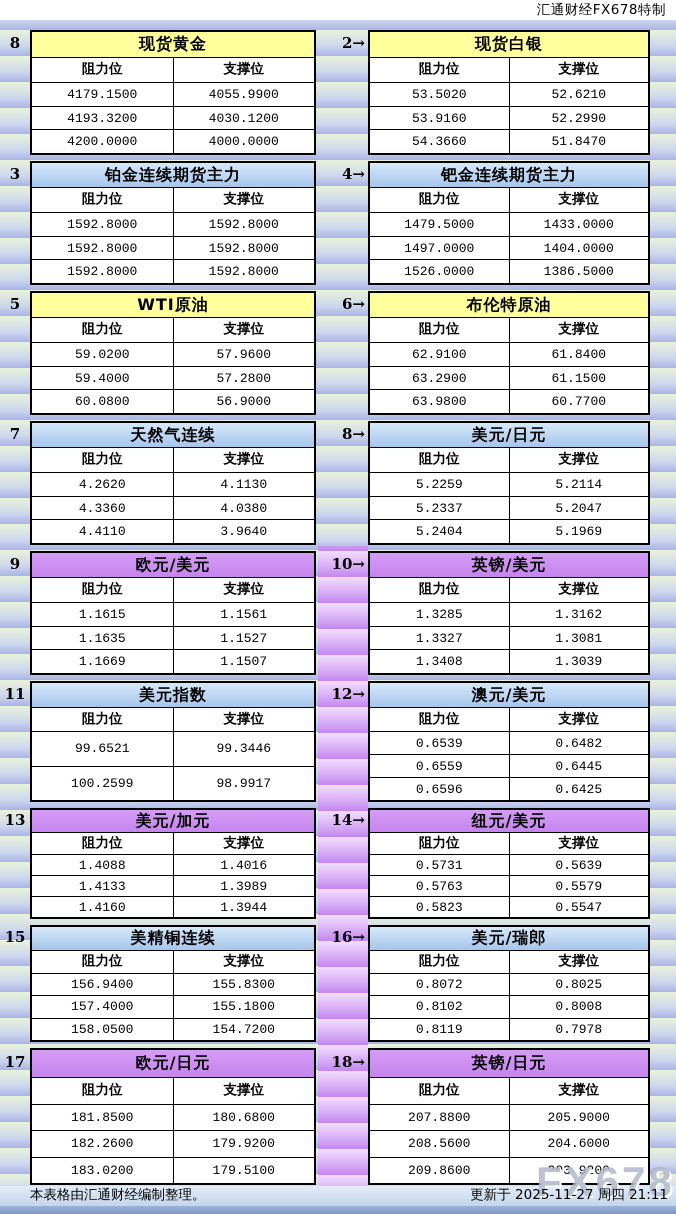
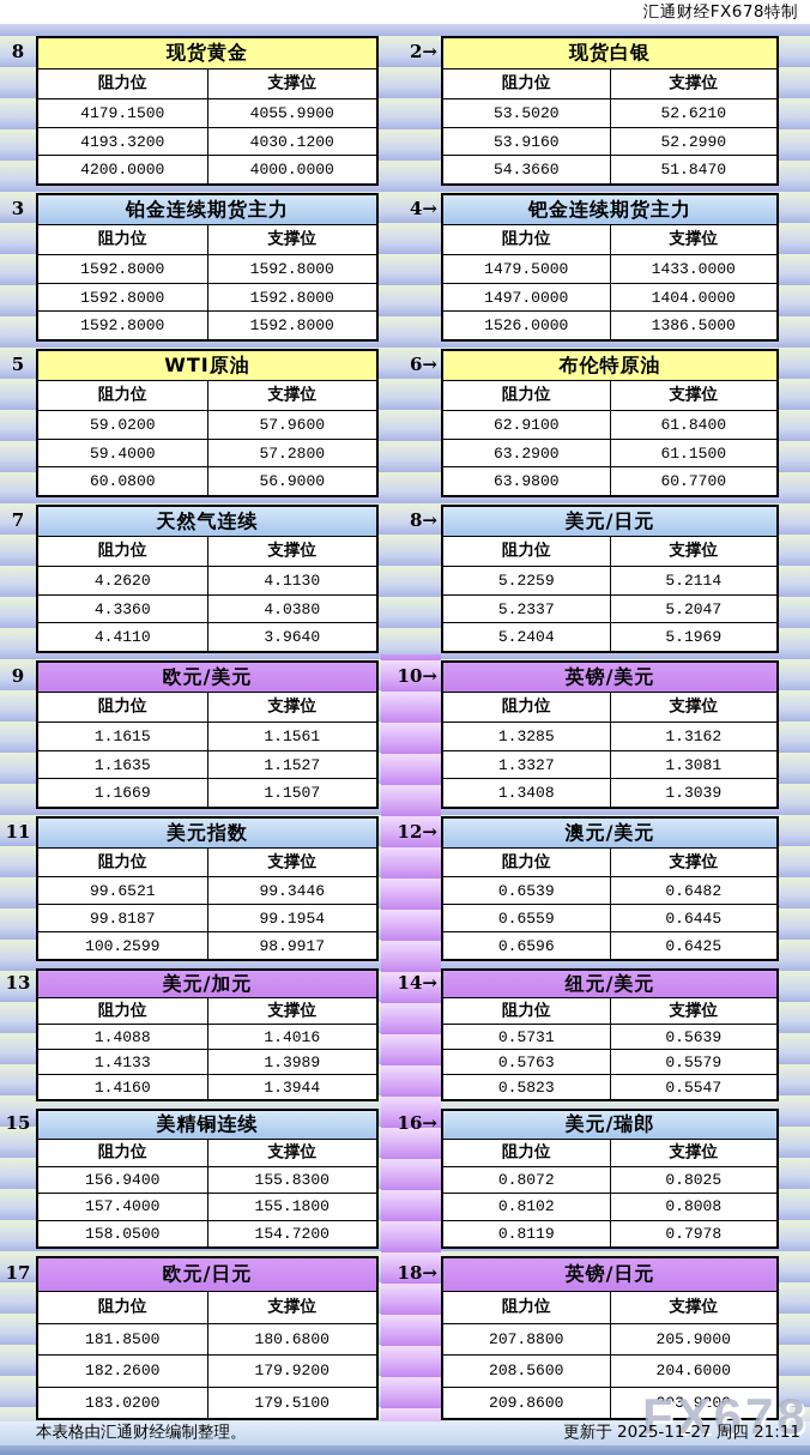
  汇通财经FX678特制
  现货黄金
  阻力位
  支撑位
  4179.1500
  4055.9900
  4193.3200
  4030.1200
  4200.0000
  4000.0000
  现货白银
  阻力位
  支撑位
  53.5020
  52.6210
  53.9160
  52.2990
  54.3660
  51.8470
  铂金连续期货主力
  阻力位
  支撑位
  1592.8000
  1592.8000
  1592.8000
  1592.8000
  1592.8000
  1592.8000
  钯金连续期货主力
  阻力位
  支撑位
  1479.5000
  1433.0000
  1497.0000
  1404.0000
  1526.0000
  1386.5000
  WTI原油
  阻力位
  支撑位
  59.0200
  57.9600
  59.4000
  57.2800
  60.0800
  56.9000
  布伦特原油
  阻力位
  支撑位
  62.9100
  61.8400
  63.2900
  61.1500
  63.9800
  60.7700
  天然气连续
  阻力位
  支撑位
  4.2620
  4.1130
  4.3360
  4.0380
  4.4110
  3.9640
  美元/日元
  阻力位
  支撑位
  5.2259
  5.2114
  5.2337
  5.2047
  5.2404
  5.1969
  欧元/美元
  阻力位
  支撑位
  1.1615
  1.1561
  1.1635
  1.1527
  1.1669
  1.1507
  英镑/美元
  阻力位
  支撑位
  1.3285
  1.3162
  1.3327
  1.3081
  1.3408
  1.3039
  美元指数
  阻力位
  支撑位
  99.6521
  99.3446
+ 99.8187
+ 99.1954
  100.2599
  98.9917
  澳元/美元
  阻力位
  支撑位
  0.6539
  0.6482
  0.6559
  0.6445
  0.6596
  0.6425
  美元/加元
  阻力位
  支撑位
  1.4088
  1.4016
  1.4133
  1.3989
  1.4160
  1.3944
  纽元/美元
  阻力位
  支撑位
  0.5731
  0.5639
  0.5763
  0.5579
  0.5823
  0.5547
  美精铜连续
  阻力位
  支撑位
  156.9400
  155.8300
  157.4000
  155.1800
  158.0500
  154.7200
  美元/瑞郎
  阻力位
  支撑位
  0.8072
  0.8025
  0.8102
  0.8008
  0.8119
  0.7978
  欧元/日元
  阻力位
  支撑位
  181.8500
  180.6800
  182.2600
  179.9200
  183.0200
  179.5100
  英镑/日元
  阻力位
  支撑位
  207.8800
  205.9000
  208.5600
  204.6000
  209.8600
  203.9200
  FX678
  本表格由汇通财经编制整理。
  更新于 2025-11-27 周四 21:11
  8
  2→
  3
  4→
  5
  6→
  7
  8→
  9
  10→
  11
  12→
  13
  14→
  15
  16→
  17
  18→
